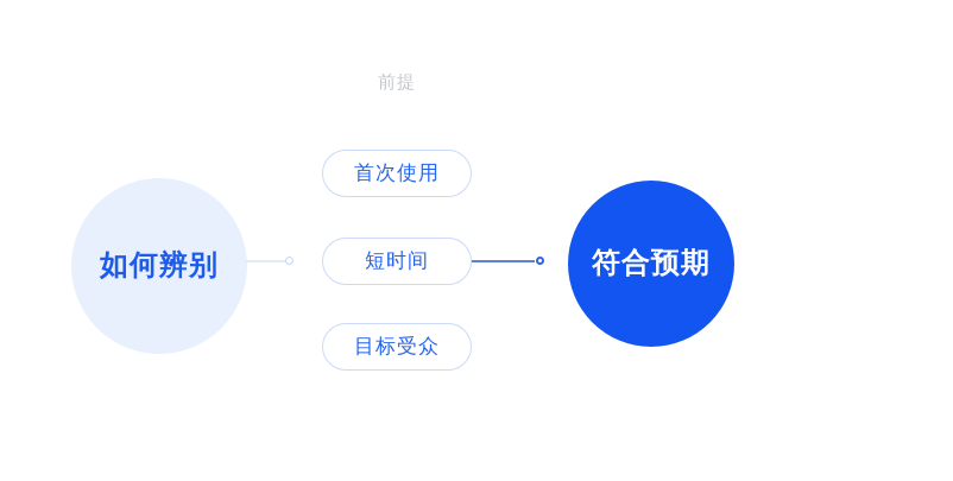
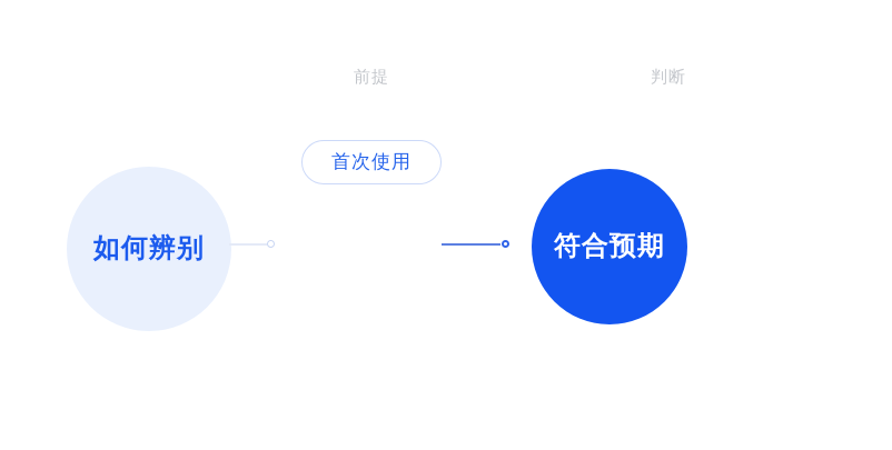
  前提
+ 判断
  如何辨别
  首次使用
- 短时间
- 目标受众
  符合预期
